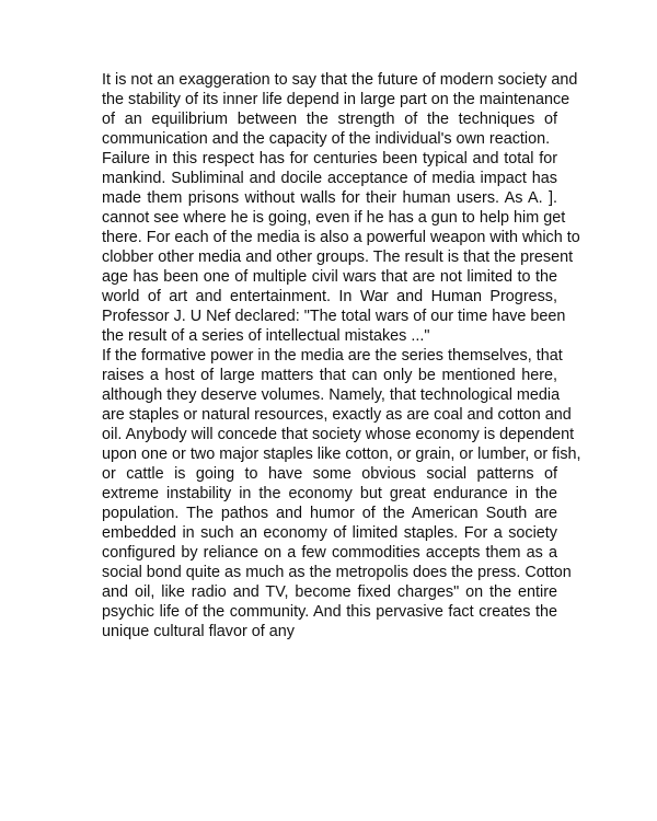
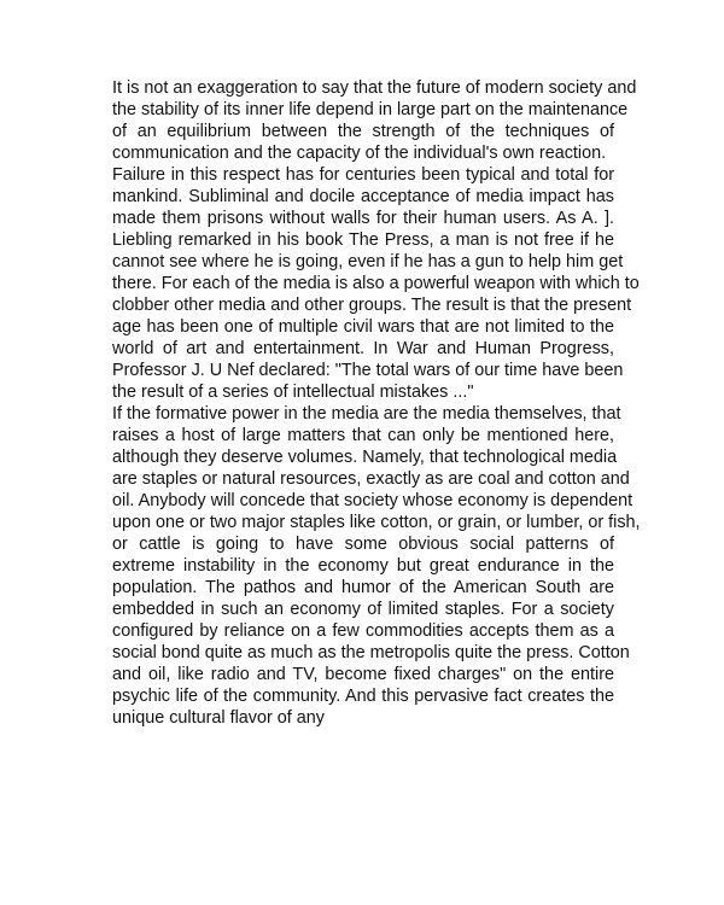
  It is not an exaggeration to say that the future of modern society and
  the stability of its inner life depend in large part on the maintenance
  of an equilibrium between the strength of the techniques of
  communication and the capacity of the individual's own reaction.
  Failure in this respect has for centuries been typical and total for
  mankind. Subliminal and docile acceptance of media impact has
  made them prisons without walls for their human users. As A. ].
+ Liebling remarked in his book The Press, a man is not free if he
  cannot see where he is going, even if he has a gun to help him get
  there. For each of the media is also a powerful weapon with which to
  clobber other media and other groups. The result is that the present
  age has been one of multiple civil wars that are not limited to the
  world of art and entertainment. In War and Human Progress,
  Professor J. U Nef declared: "The total wars of our time have been
  the result of a series of intellectual mistakes ..."
- If the formative power in the media are the series themselves, that
+ If the formative power in the media are the media themselves, that
  raises a host of large matters that can only be mentioned here,
  although they deserve volumes. Namely, that technological media
  are staples or natural resources, exactly as are coal and cotton and
  oil. Anybody will concede that society whose economy is dependent
  upon one or two major staples like cotton, or grain, or lumber, or fish,
  or cattle is going to have some obvious social patterns of
  extreme instability in the economy but great endurance in the
  population. The pathos and humor of the American South are
  embedded in such an economy of limited staples. For a society
  configured by reliance on a few commodities accepts them as a
- social bond quite as much as the metropolis does the press. Cotton
+ social bond quite as much as the metropolis quite the press. Cotton
  and oil, like radio and TV, become fixed charges" on the entire
  psychic life of the community. And this pervasive fact creates the
  unique cultural flavor of any
